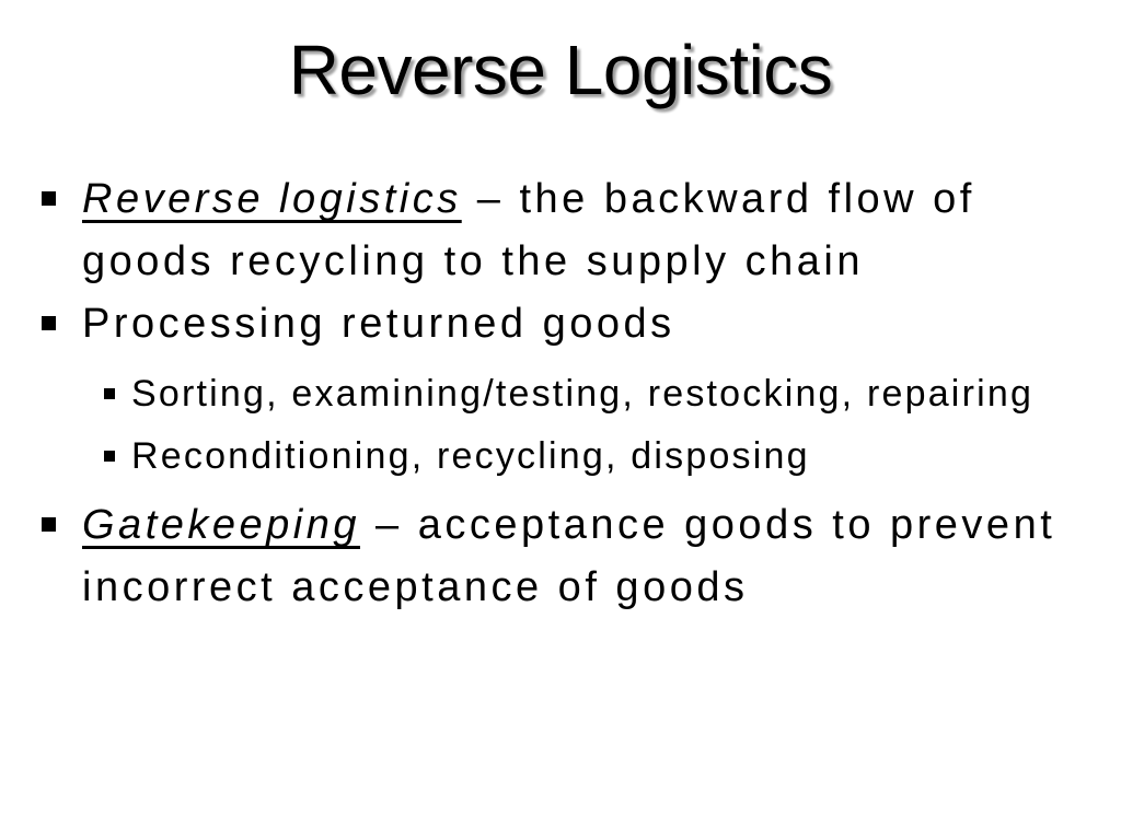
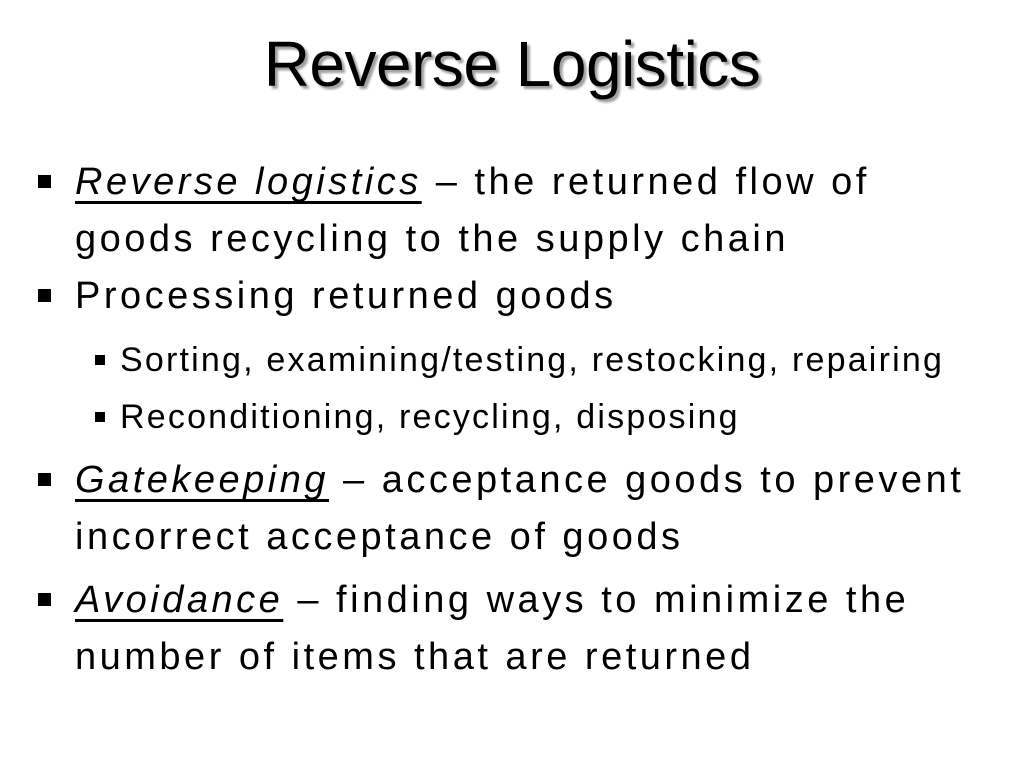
  Reverse Logistics
- Reverse logistics – the backward flow of
+ Reverse logistics – the returned flow of
  goods recycling to the supply chain
  Processing returned goods
  Sorting, examining/testing, restocking, repairing
  Reconditioning, recycling, disposing
  Gatekeeping – acceptance goods to prevent
  incorrect acceptance of goods
+ Avoidance – finding ways to minimize the
+ number of items that are returned
